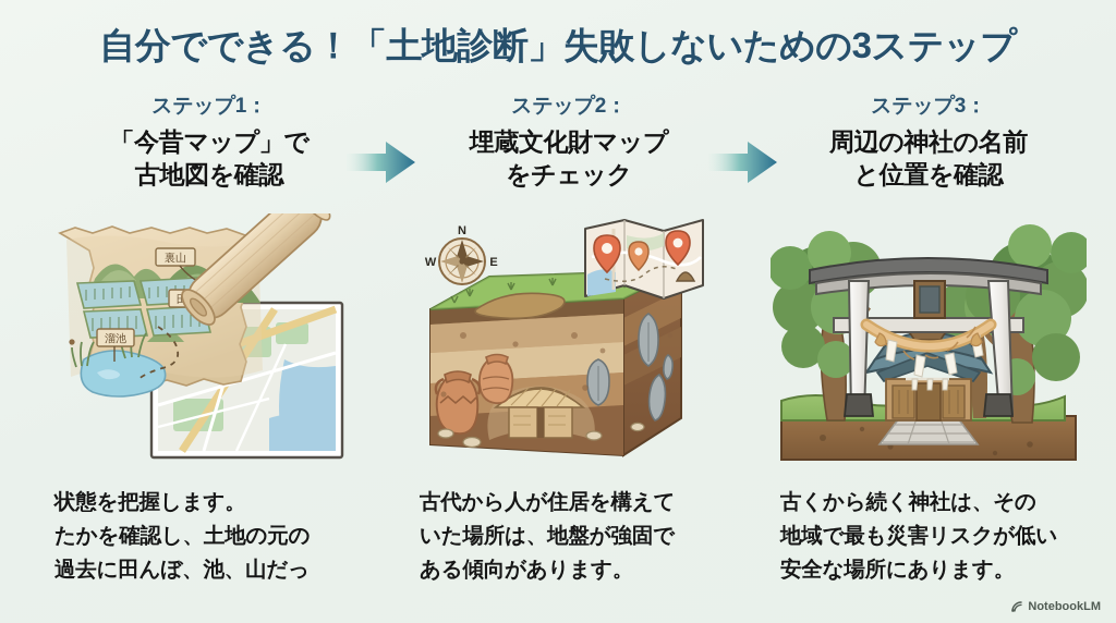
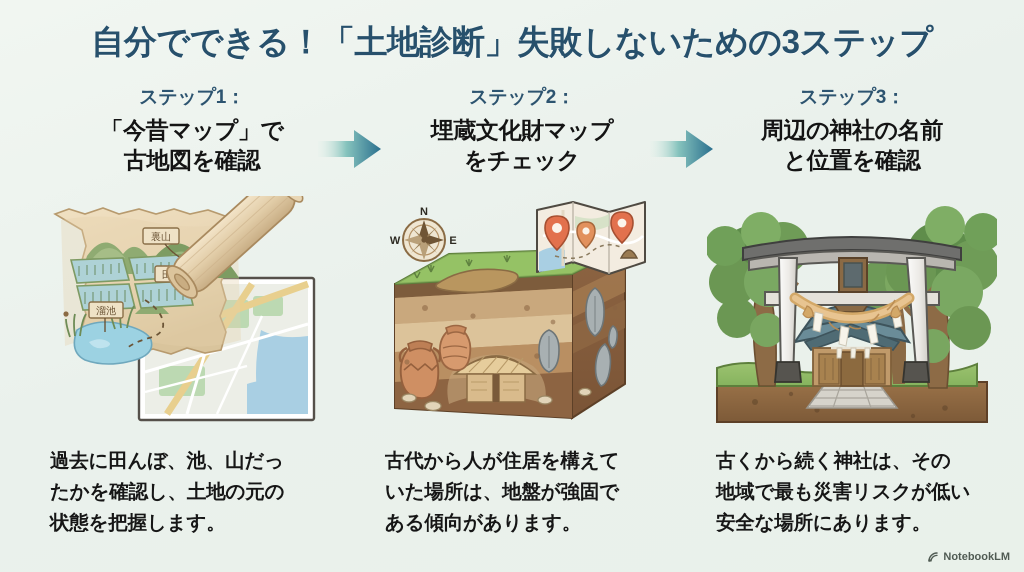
  自分でできる！「土地診断」失敗しないための3ステップ
  ステップ1：
  「今昔マップ」で
  古地図を確認
  ステップ2：
  埋蔵文化財マップ
  をチェック
  ステップ3：
  周辺の神社の名前
  と位置を確認
  裏山
  溜池
  N
  W
  E
- 状態を把握します。
+ 過去に田んぼ、池、山だっ
  たかを確認し、土地の元の
- 過去に田んぼ、池、山だっ
+ 状態を把握します。
  古代から人が住居を構えて
  いた場所は、地盤が強固で
  ある傾向があります。
  古くから続く神社は、その
  地域で最も災害リスクが低い
  安全な場所にあります。
  NotebookLM
